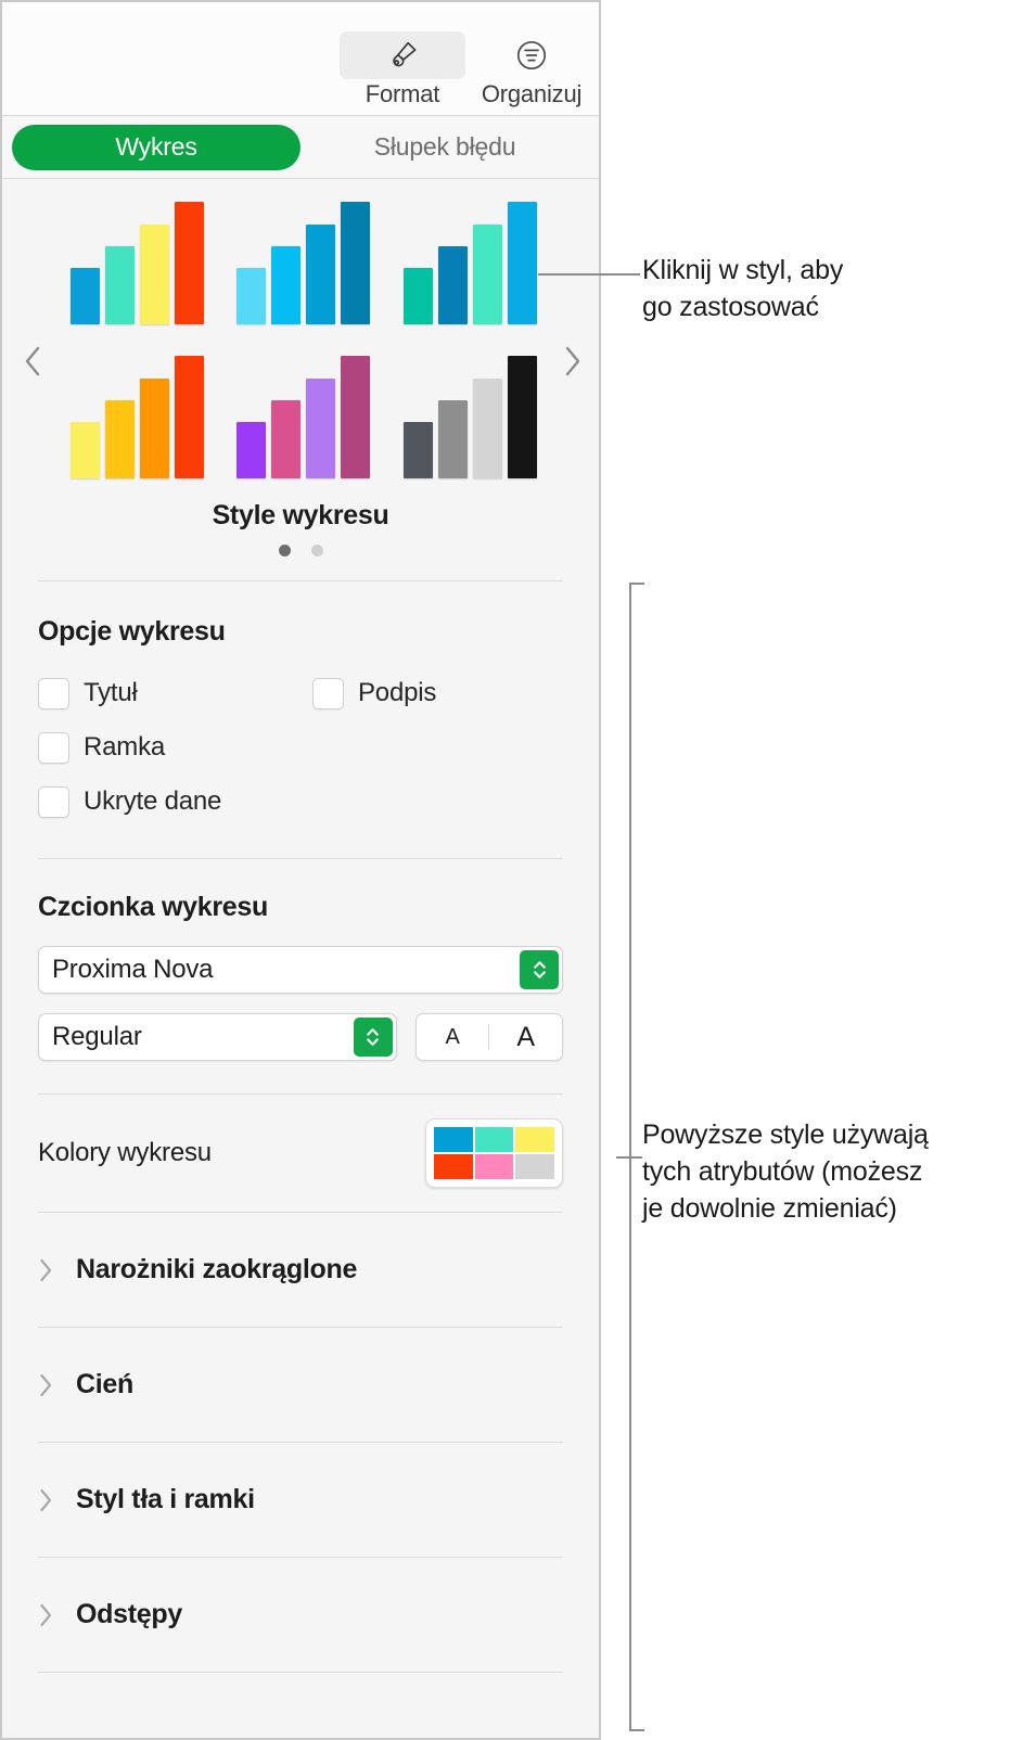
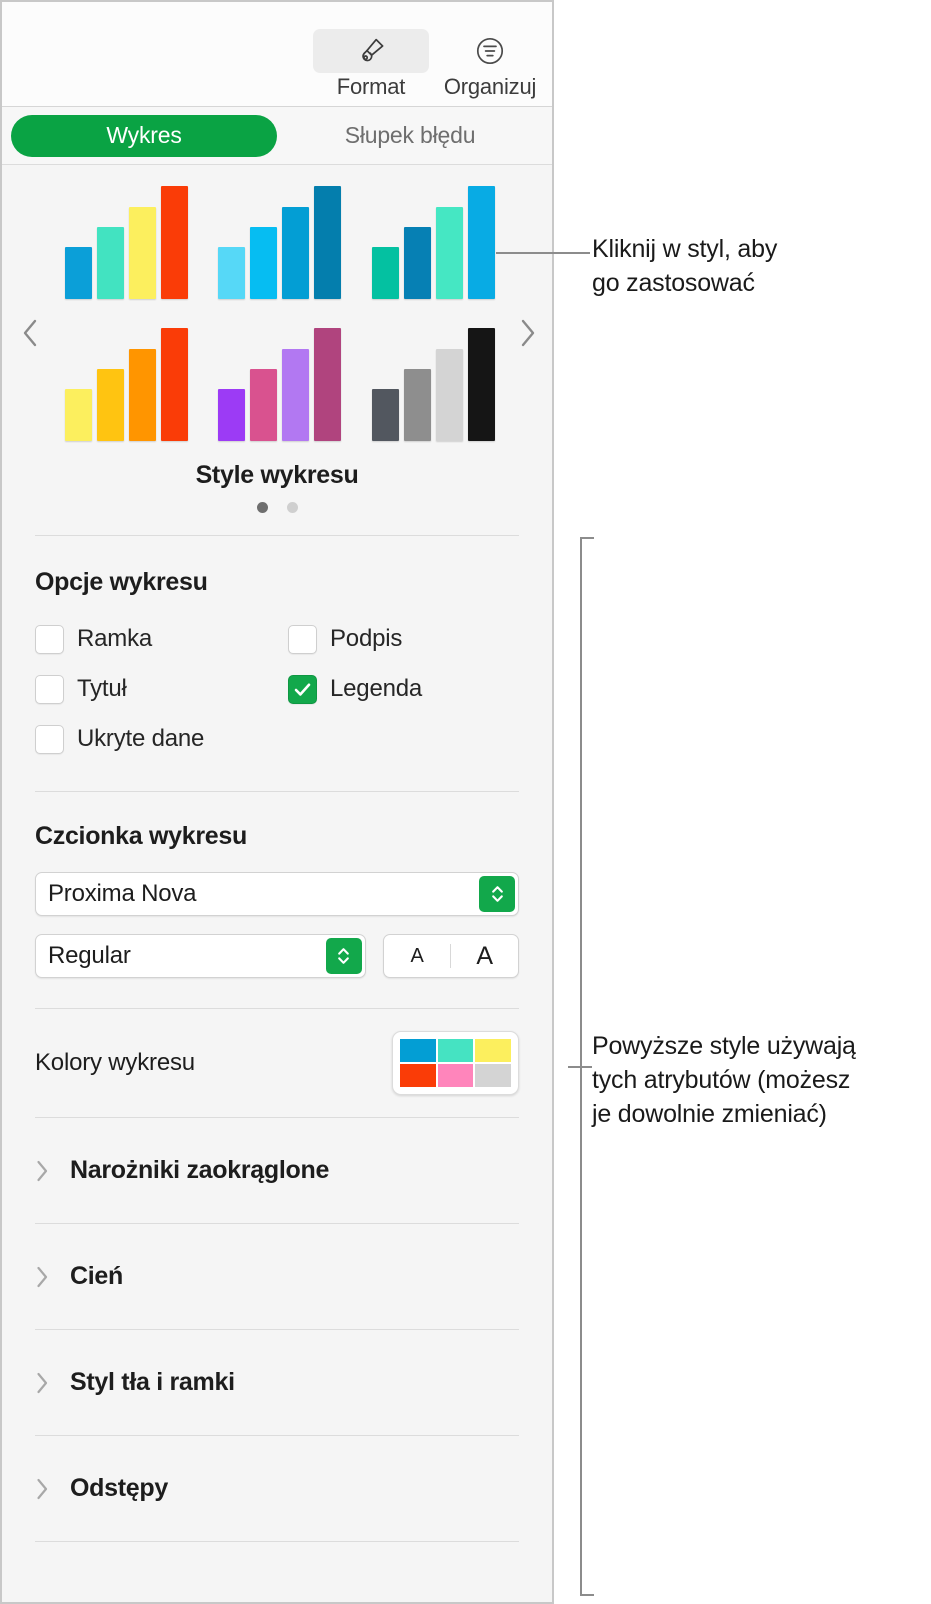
  Format
  Organizuj
  Wykres
  Słupek błędu
  Style wykresu
  Opcje wykresu
- Tytuł
+ Ramka
  Podpis
- Ramka
+ Tytuł
+ Legenda
  Ukryte dane
  Czcionka wykresu
  Proxima Nova
  Regular
  A
  A
  Kolory wykresu
  Narożniki zaokrąglone
  Cień
  Styl tła i ramki
  Odstępy
  Kliknij w styl, aby
  go zastosować
  Powyższe style używają
  tych atrybutów (możesz
  je dowolnie zmieniać)
